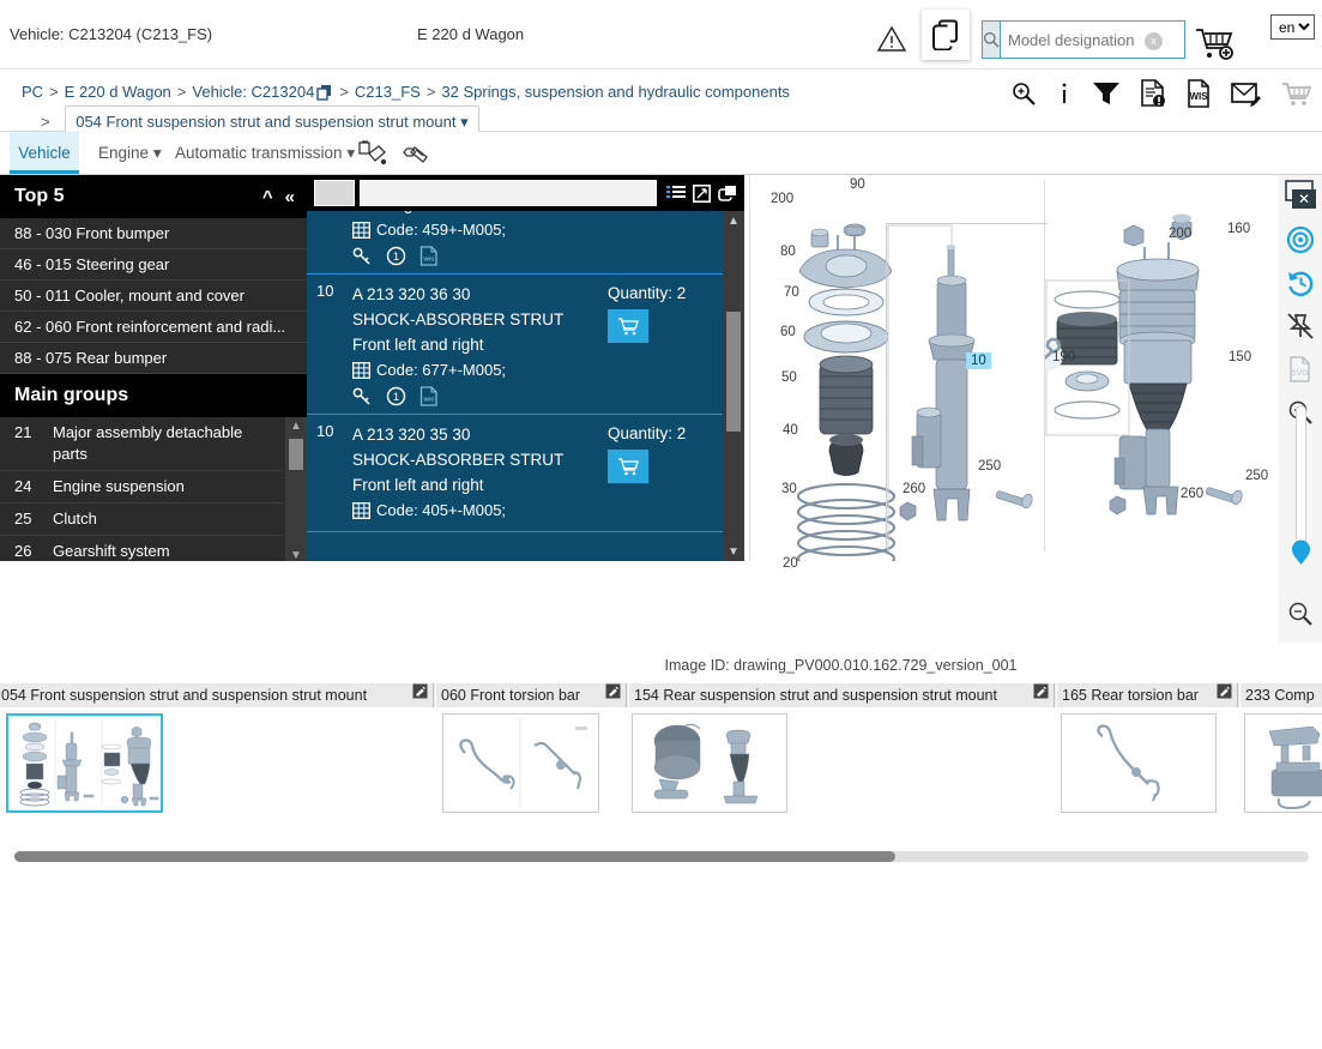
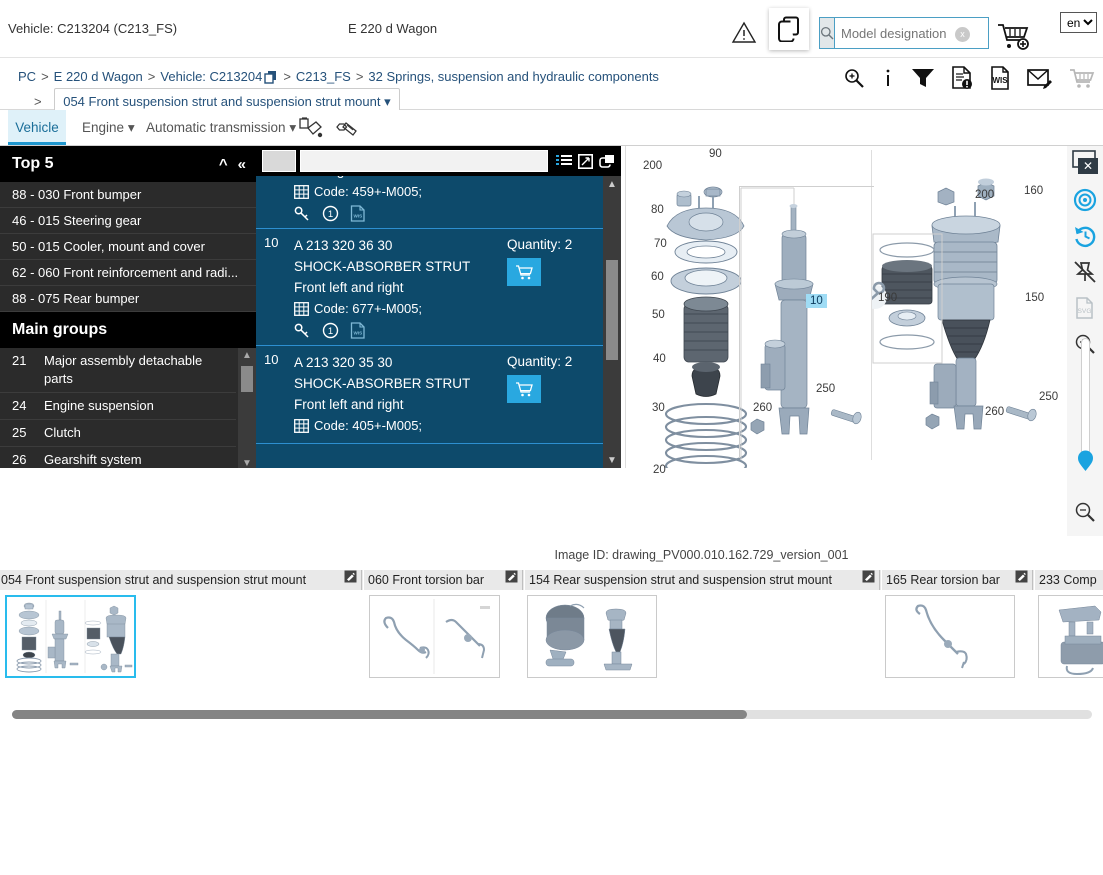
  Vehicle: C213204 (C213_FS)
  E 220 d Wagon
  Model designation
  x
  en
  PC > E 220 d Wagon > Vehicle: C213204 > C213_FS > 32 Springs, suspension and hydraulic components
  > 054 Front suspension strut and suspension strut mount ▾
  WIS
  Vehicle
  Engine ▾
  Automatic transmission ▾
  Top 5
  ^
  «
  88 - 030 Front bumper
  46 - 015 Steering gear
- 50 - 011 Cooler, mount and cover
+ 50 - 015 Cooler, mount and cover
  62 - 060 Front reinforcement and radi...
  88 - 075 Rear bumper
  Main groups
  21
  Major assembly detachable parts
  24
  Engine suspension
  25
  Clutch
  26
  Gearshift system
  ▲
  ▼
  Code: 459+-M005;
  1
  10
  A 213 320 36 30
  SHOCK-ABSORBER STRUT
  Front left and right
  Code: 677+-M005;
  1
  Quantity: 2
  10
  A 213 320 35 30
  SHOCK-ABSORBER STRUT
  Front left and right
  Code: 405+-M005;
  Quantity: 2
  ▲
  ▼
  90
  200
  80
  70
  60
  50
  40
  30
  20
  10
  250
  260
  200
  160
  190
  150
  250
  260
  ✕
  Image ID: drawing_PV000.010.162.729_version_001
  054 Front suspension strut and suspension strut mount
  060 Front torsion bar
  154 Rear suspension strut and suspension strut mount
  165 Rear torsion bar
  233 Comp
